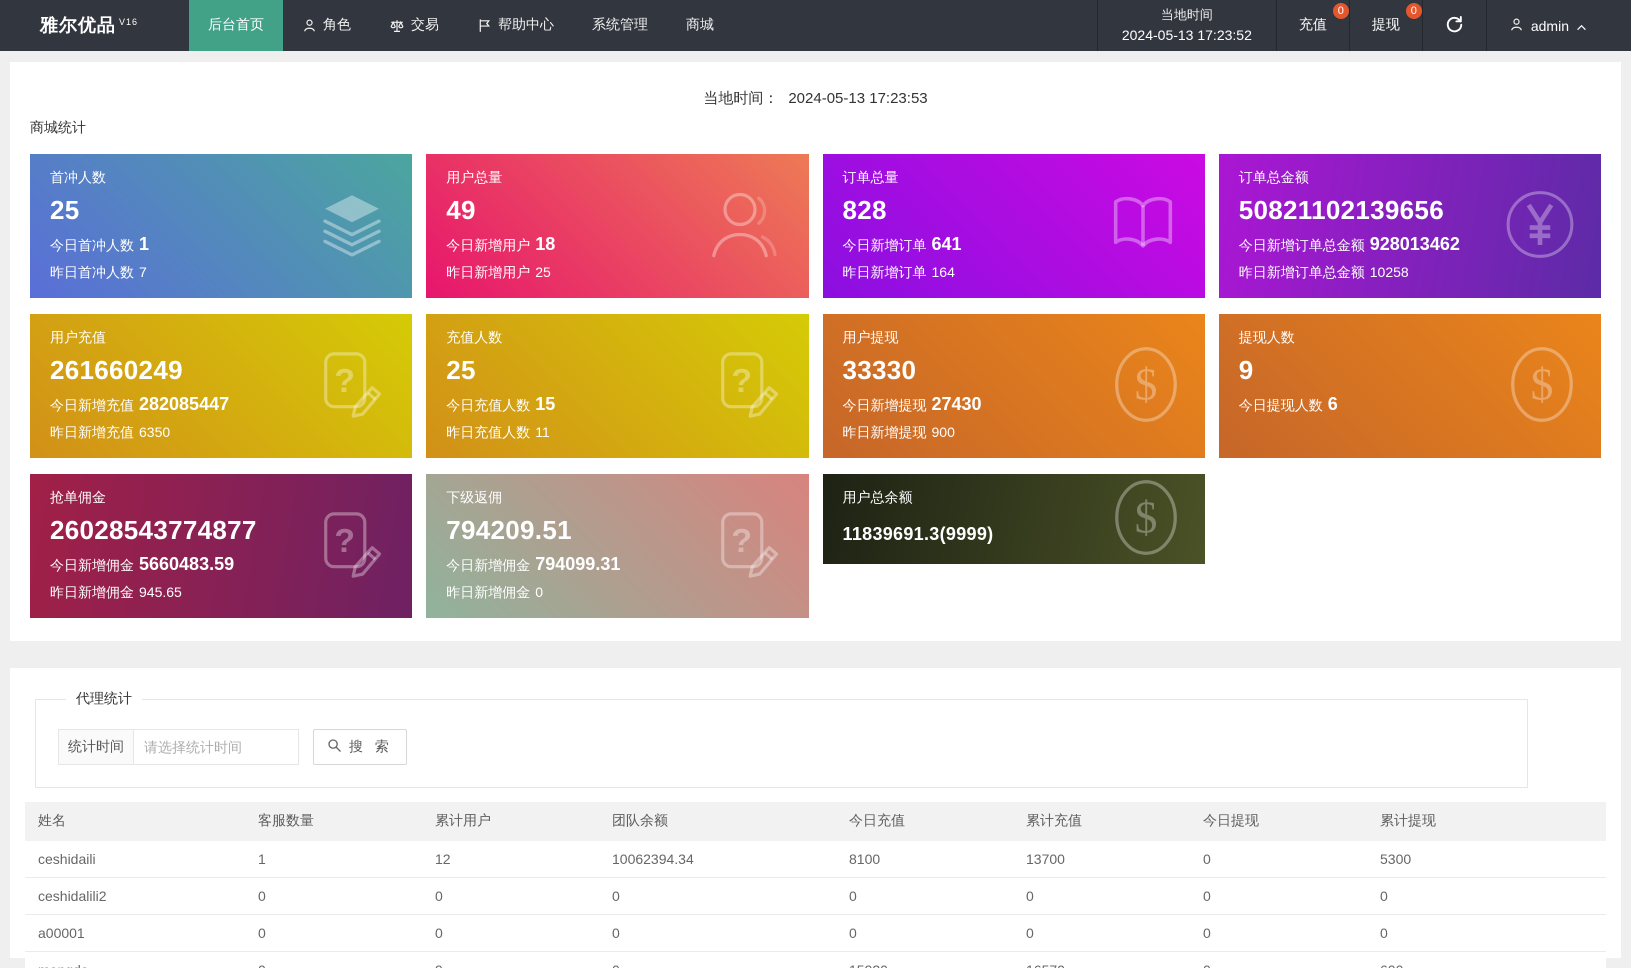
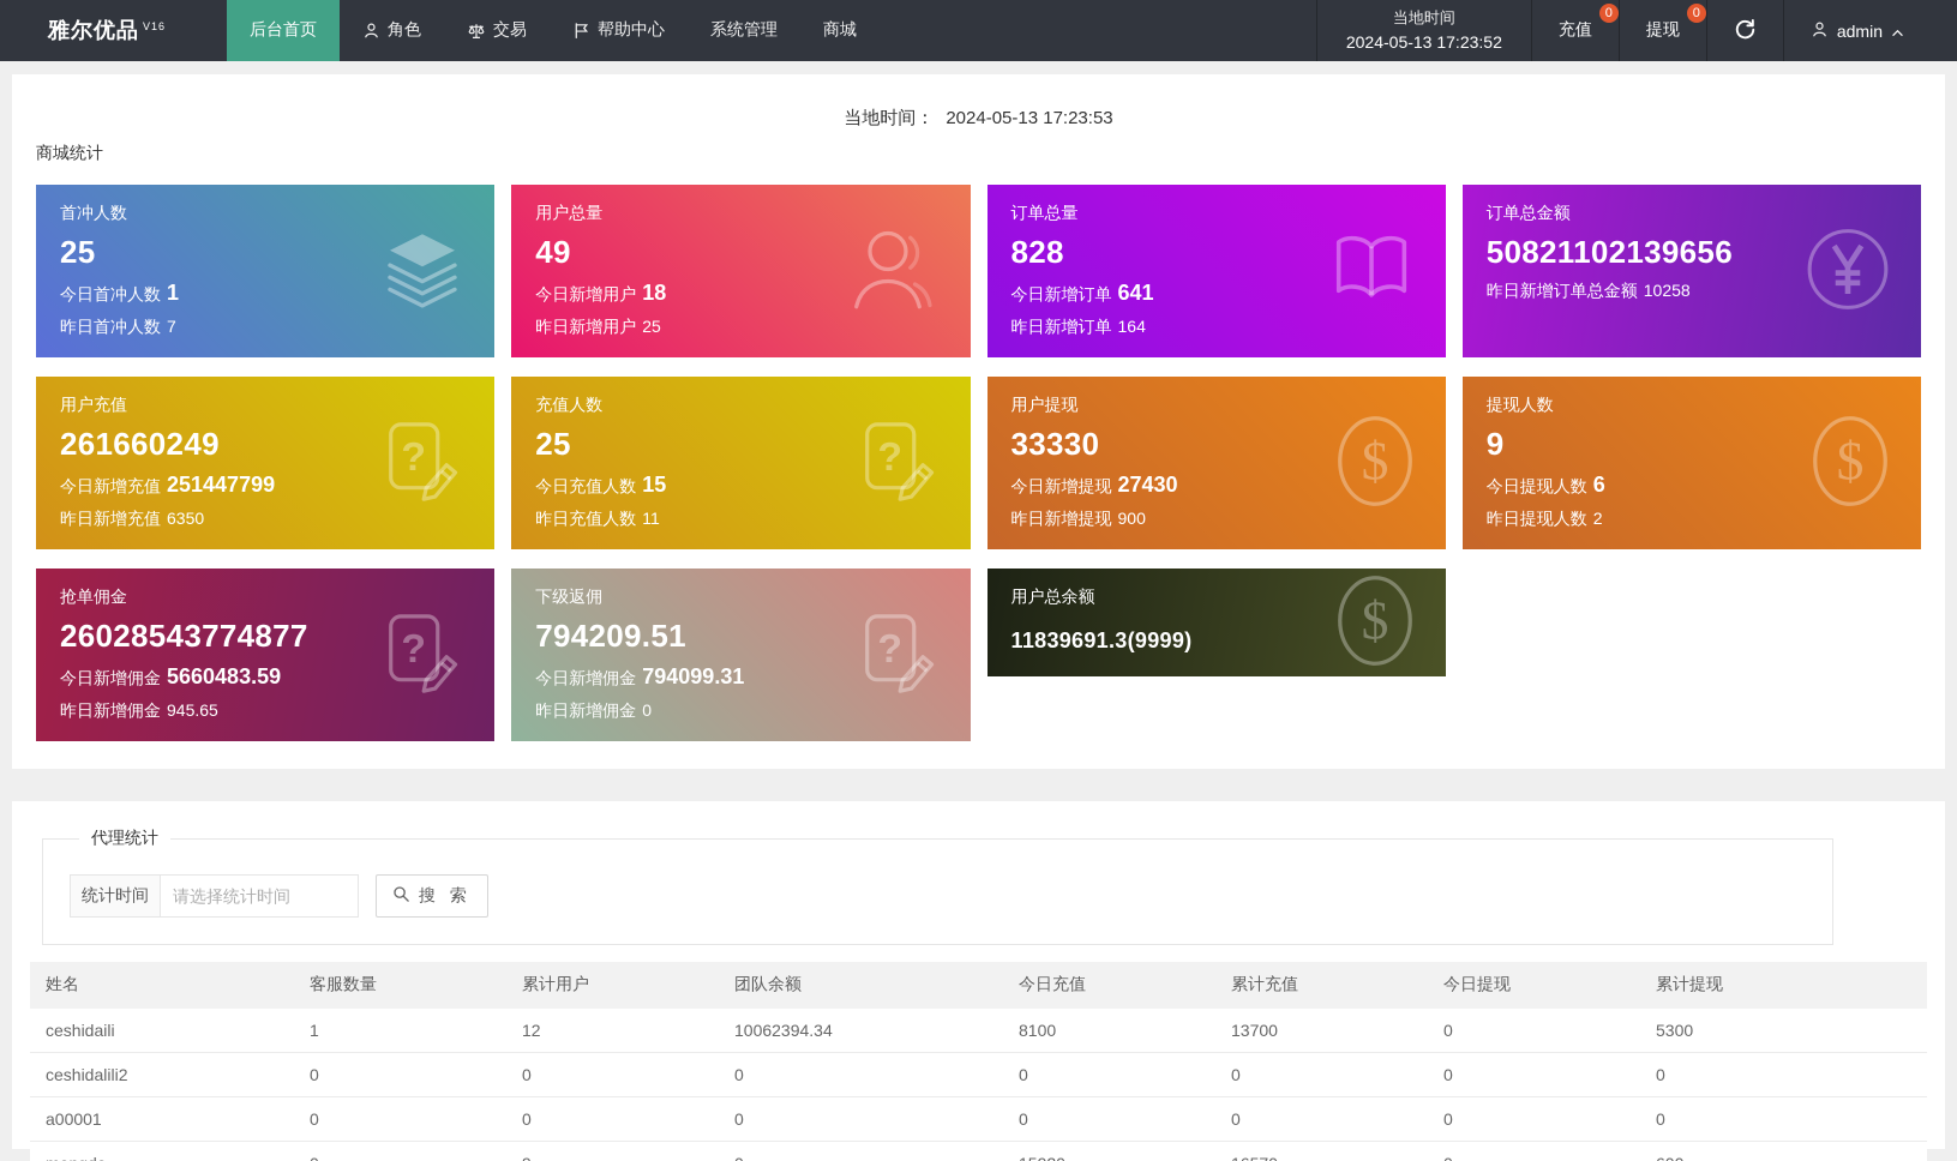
  雅尔优品
  V16
  后台首页
  角色
  交易
  帮助中心
  系统管理
  商城
  当地时间
  2024-05-13 17:23:52
  充值
  0
  提现
  0
  admin
  当地时间： 2024-05-13 17:23:53
  商城统计
  首冲人数
  25
  今日首冲人数 1
  昨日首冲人数 7
  用户总量
  49
  今日新增用户 18
  昨日新增用户 25
  订单总量
  828
  今日新增订单 641
  昨日新增订单 164
  订单总金额
  50821102139656
- 今日新增订单总金额 928013462
  昨日新增订单总金额 10258
  用户充值
  261660249
- 今日新增充值 282085447
+ 今日新增充值 251447799
  昨日新增充值 6350
  ?
  充值人数
  25
  今日充值人数 15
  昨日充值人数 11
  ?
  用户提现
  33330
  今日新增提现 27430
  昨日新增提现 900
  $
  提现人数
  9
  今日提现人数 6
+ 昨日提现人数 2
  $
  抢单佣金
  26028543774877
  今日新增佣金 5660483.59
  昨日新增佣金 945.65
  ?
  下级返佣
  794209.51
  今日新增佣金 794099.31
  昨日新增佣金 0
  ?
  用户总余额
  11839691.3(9999)
  $
  代理统计
  统计时间
  请选择统计时间
  搜 索
  姓名	客服数量	累计用户	团队余额	今日充值	累计充值	今日提现	累计提现
  ceshidaili	1	12	10062394.34	8100	13700	0	5300
  ceshidalili2	0	0	0	0	0	0	0
  a00001	0	0	0	0	0	0	0
